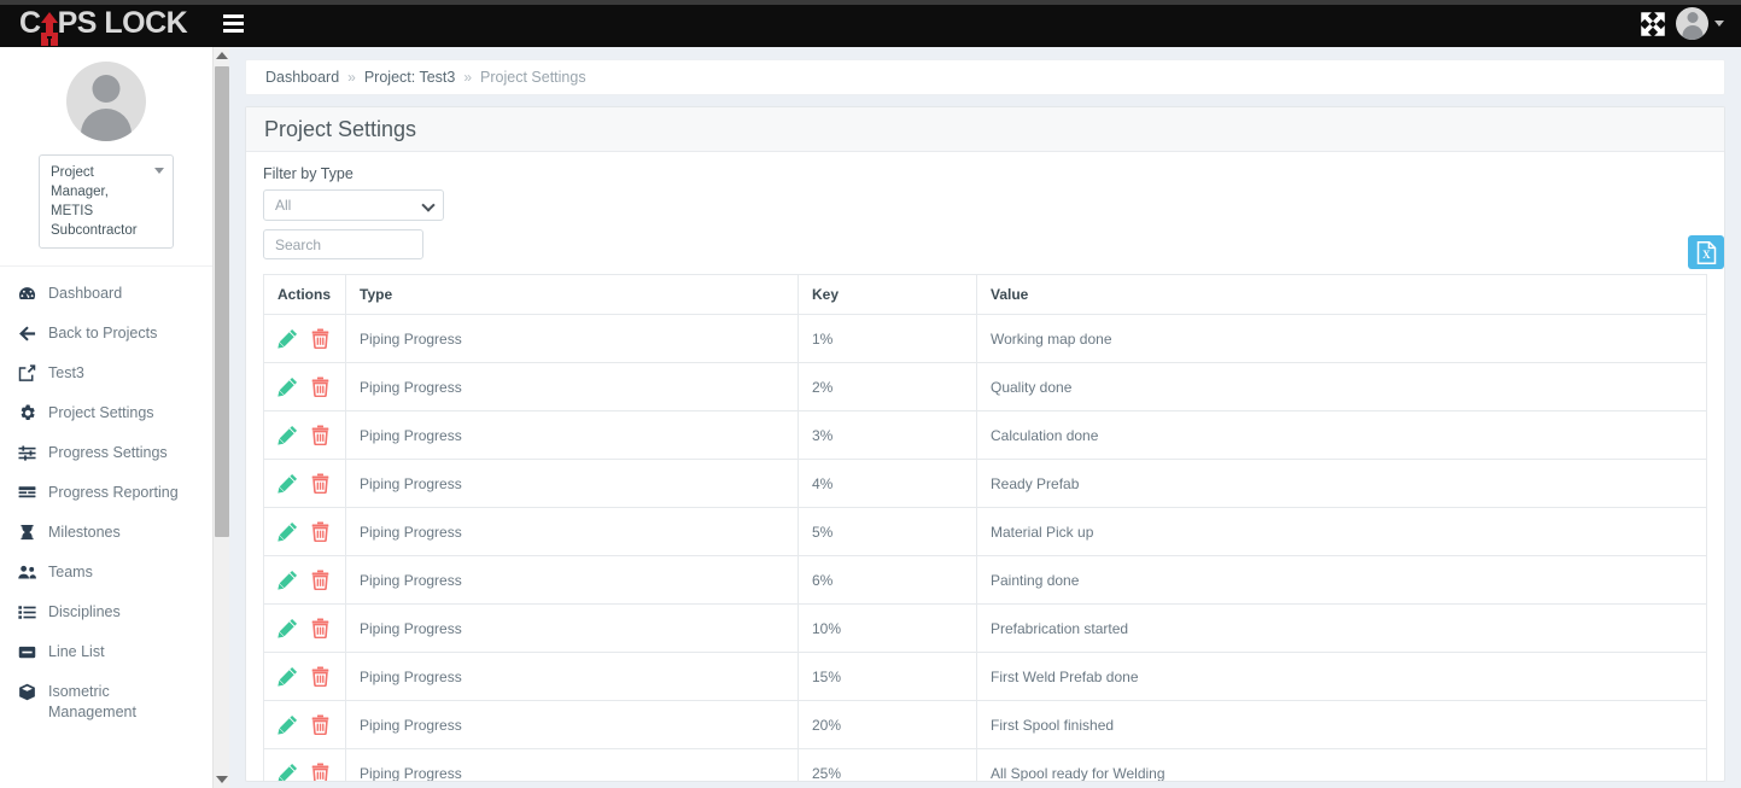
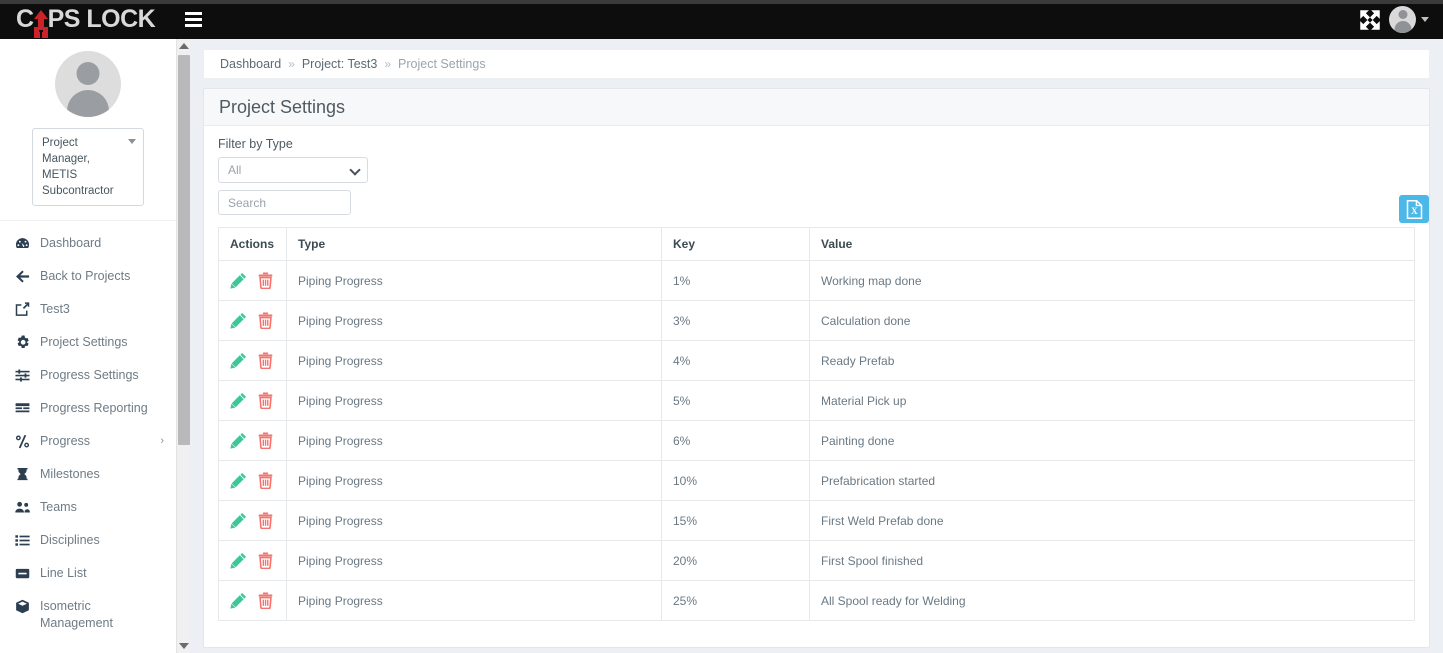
  C
  PS LOCK
  Project Manager, METIS Subcontractor
  Dashboard
  Back to Projects
  Test3
  Project Settings
  Progress Settings
  Progress Reporting
+ Progress
+ ›
  Milestones
  Teams
  Disciplines
  Line List
  Isometric Management
  Dashboard
  »
  Project: Test3
  »
  Project Settings
  Project Settings
  Filter by Type
  All
  Search
  X
  Actions	Type	Key	Value
  	Piping Progress	1%	Working map done
- 	Piping Progress	2%	Quality done
  	Piping Progress	3%	Calculation done
  	Piping Progress	4%	Ready Prefab
  	Piping Progress	5%	Material Pick up
  	Piping Progress	6%	Painting done
  	Piping Progress	10%	Prefabrication started
  	Piping Progress	15%	First Weld Prefab done
  	Piping Progress	20%	First Spool finished
  	Piping Progress	25%	All Spool ready for Welding
